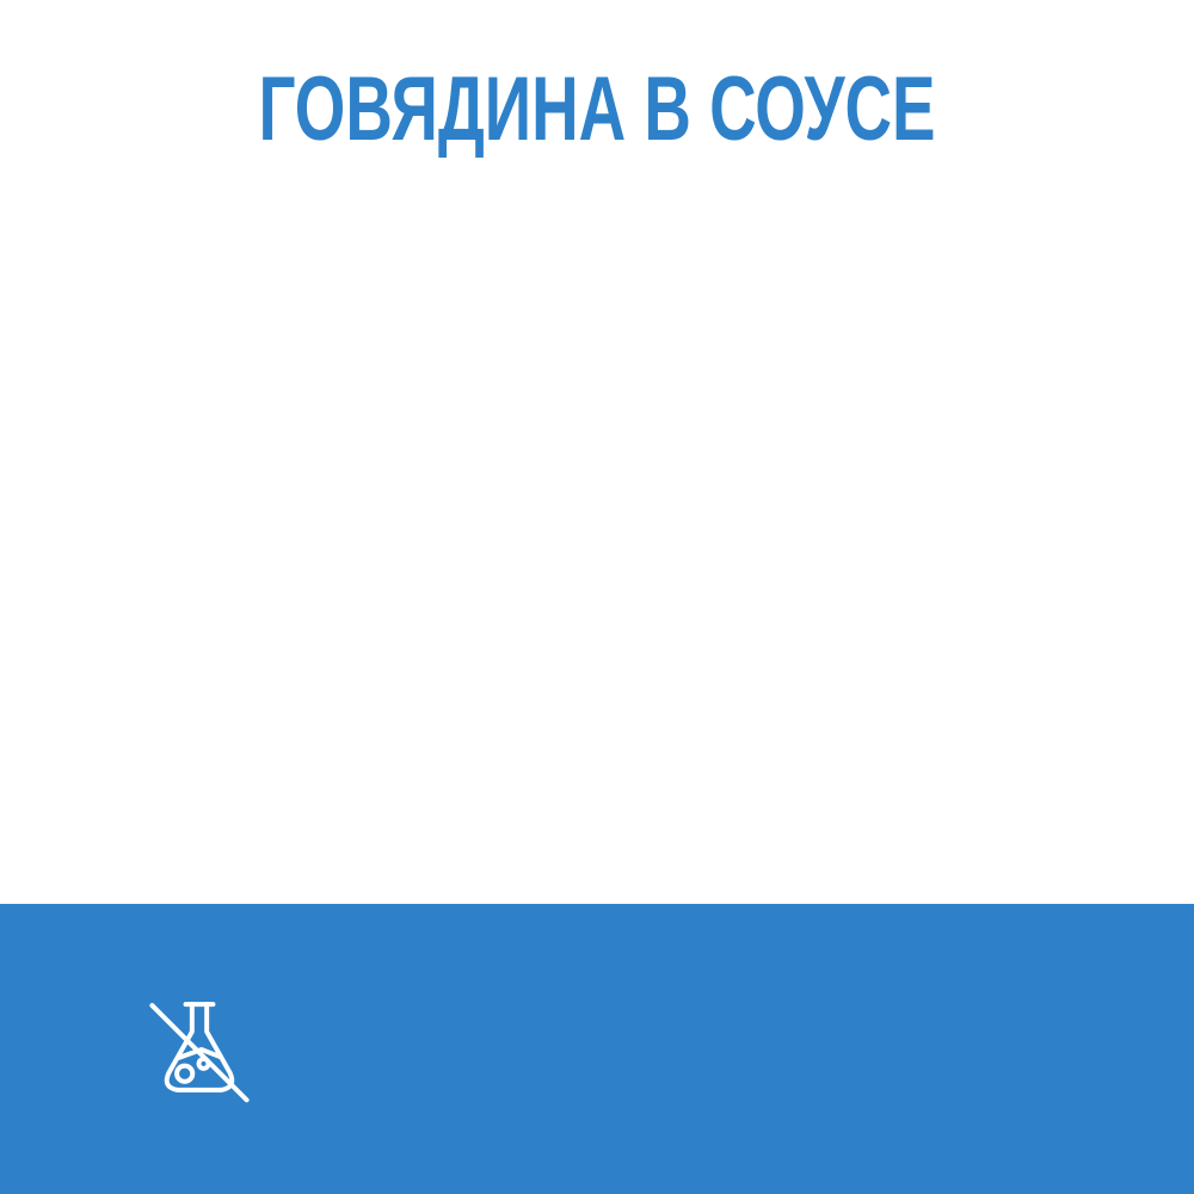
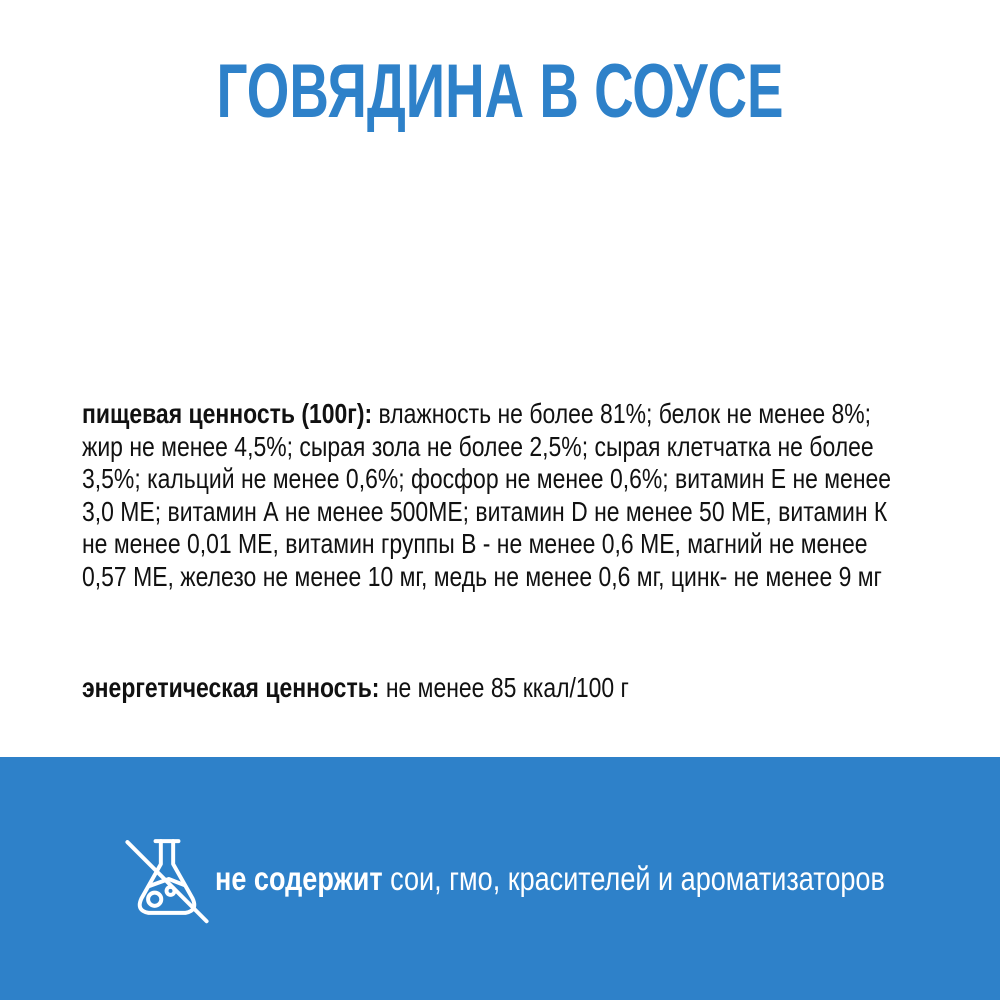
  ГОВЯДИНА В СОУСЕ
+ пищевая ценность (100г): влажность не более 81%; белок не менее 8%; жир не менее 4,5%; сырая зола не более 2,5%; сырая клетчатка не более 3,5%; кальций не менее 0,6%; фосфор не менее 0,6%; витамин Е не менее 3,0 МЕ; витамин А не менее 500МЕ; витамин D не менее 50 МЕ, витамин К не менее 0,01 МЕ, витамин группы В - не менее 0,6 МЕ, магний не менее 0,57 МЕ, железо не менее 10 мг, медь не менее 0,6 мг, цинк- не менее 9 мг
+ энергетическая ценность: не менее 85 ккал/100 г
+ не содержит сои, гмо, красителей и ароматизаторов
